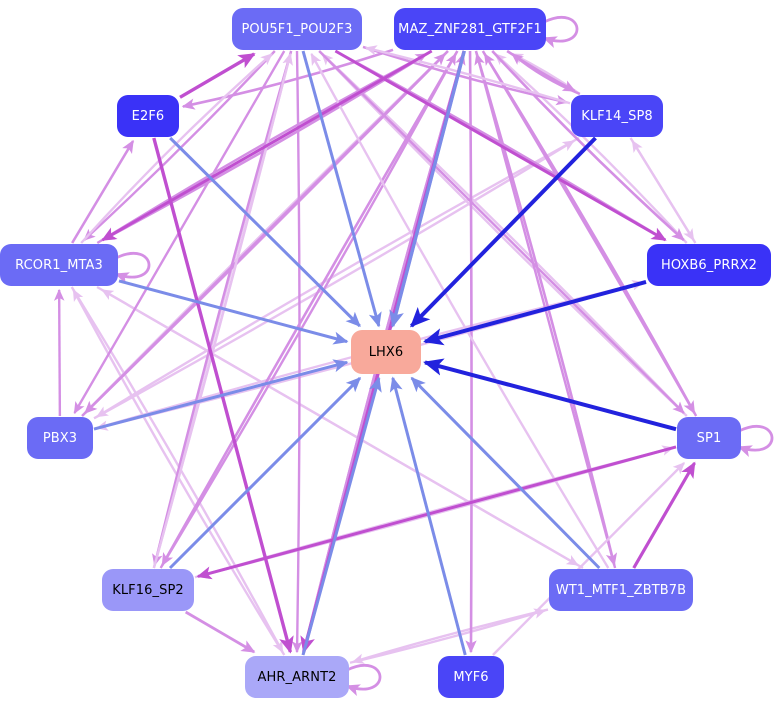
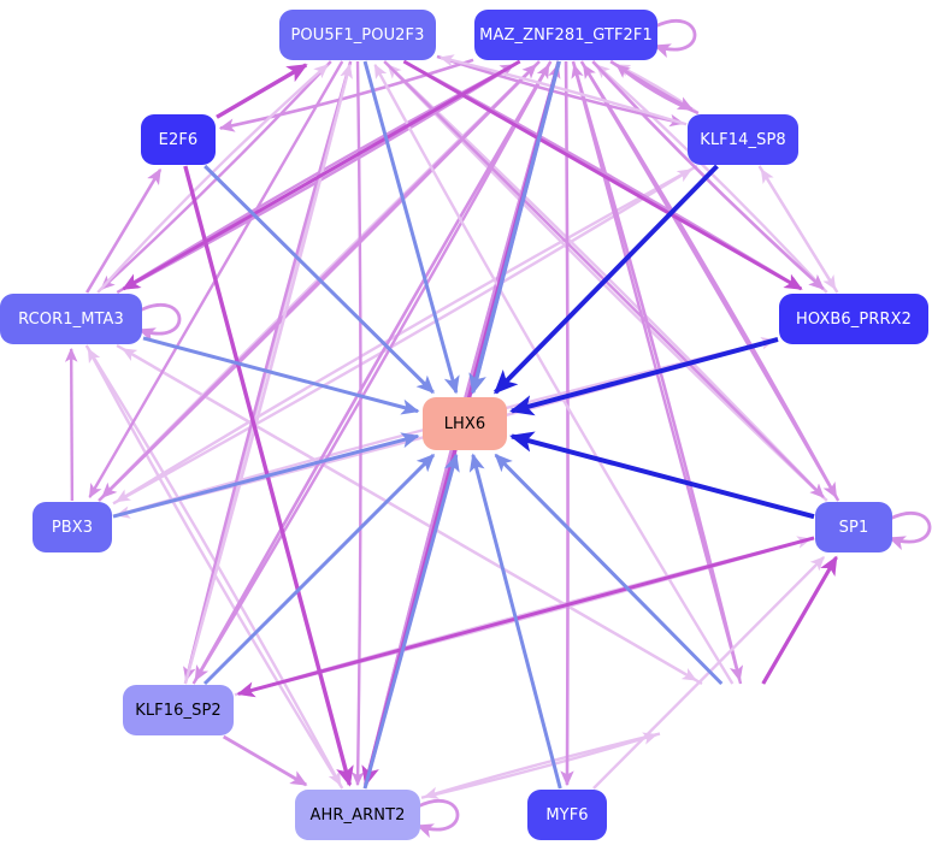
  POU5F1_POU2F3
  MAZ_ZNF281_GTF2F1
  E2F6
  KLF14_SP8
  RCOR1_MTA3
  HOXB6_PRRX2
  LHX6
  PBX3
  SP1
  KLF16_SP2
- WT1_MTF1_ZBTB7B
  AHR_ARNT2
  MYF6
